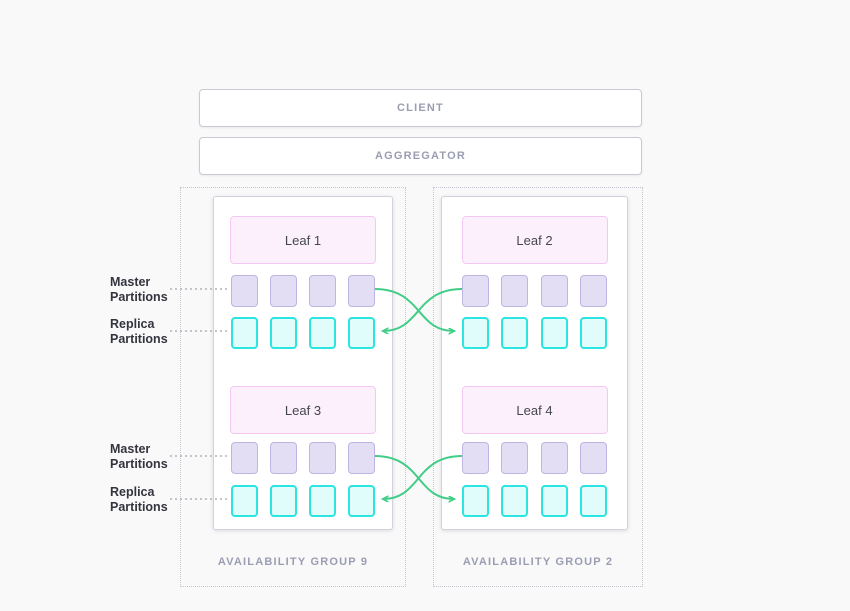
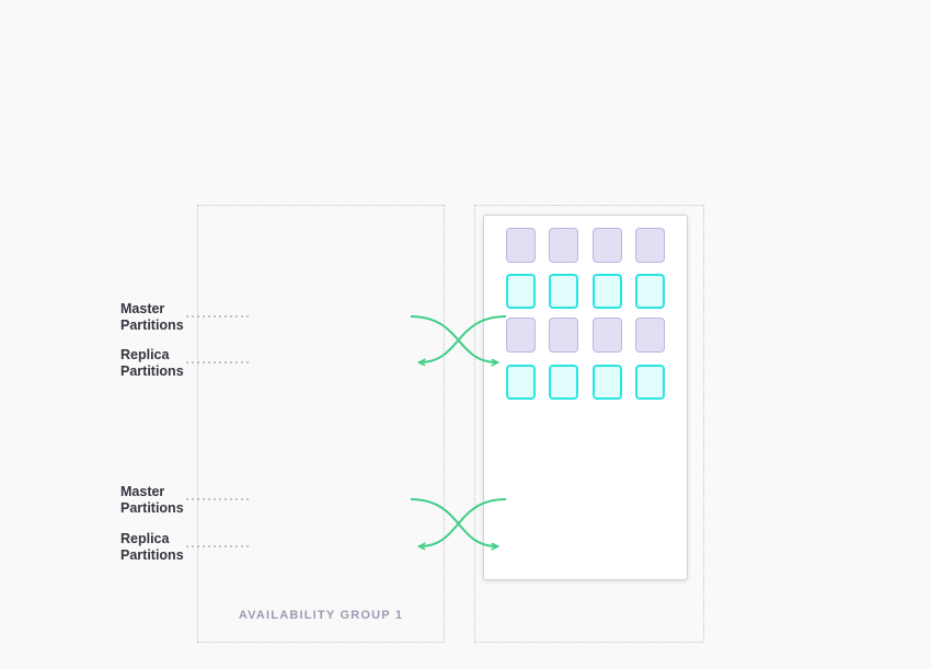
- CLIENT
- AGGREGATOR
- Leaf 1
- Leaf 3
- AVAILABILITY GROUP 9
+ AVAILABILITY GROUP 1
- Leaf 2
- Leaf 4
- AVAILABILITY GROUP 2
  Master Partitions
  Replica Partitions
  Master Partitions
  Replica Partitions
